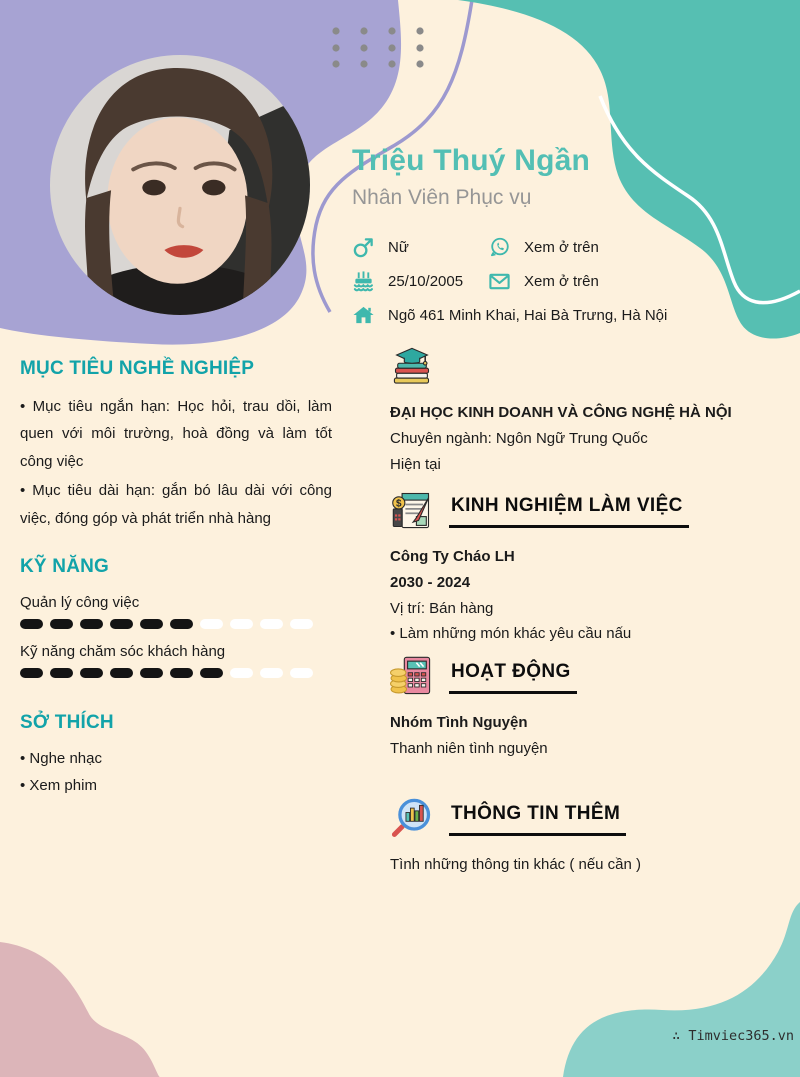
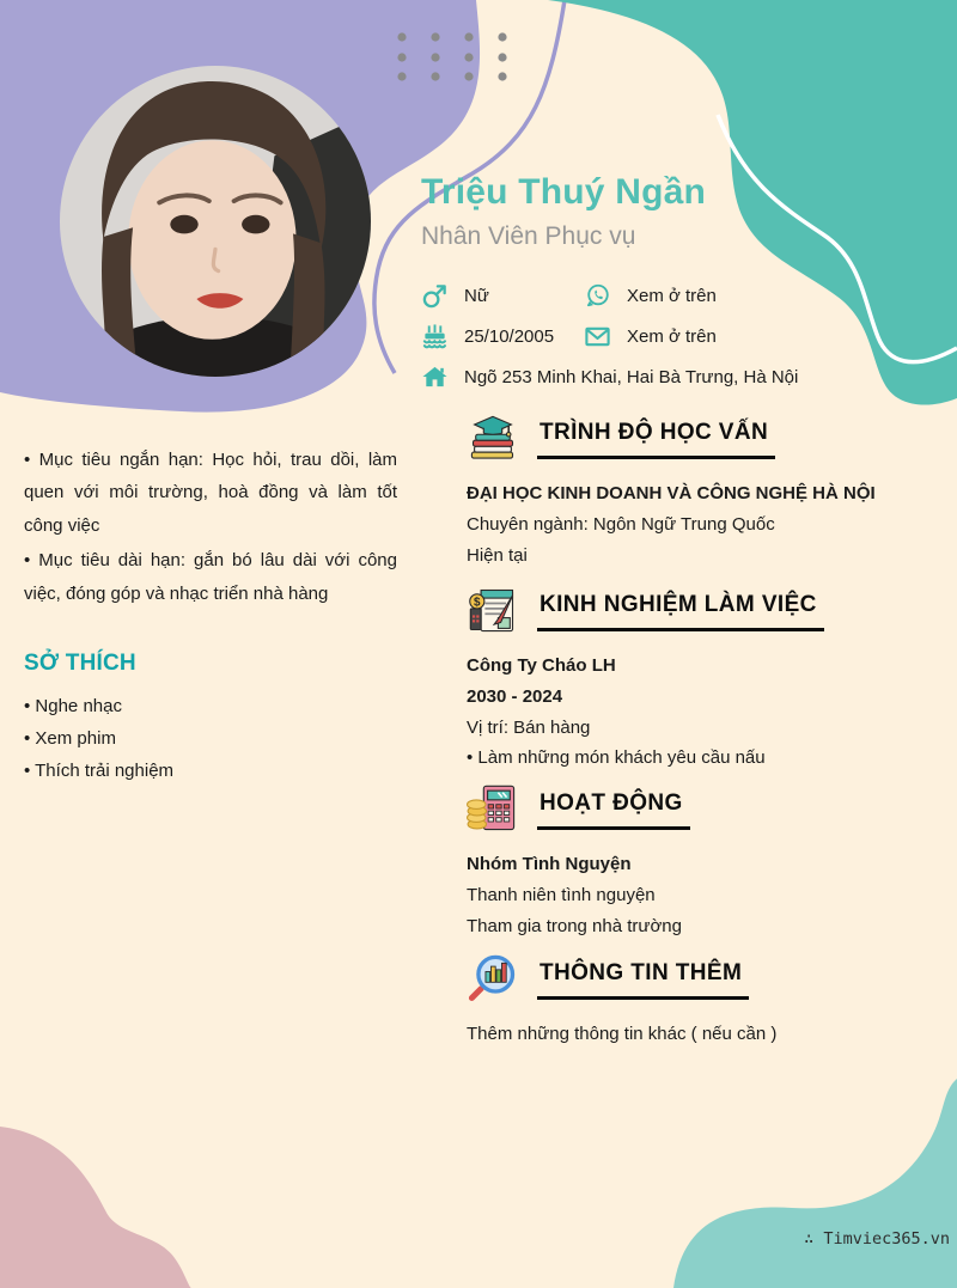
  Triệu Thuý Ngần
  Nhân Viên Phục vụ
  Nữ
  Xem ở trên
  25/10/2005
  Xem ở trên
- Ngõ 461 Minh Khai, Hai Bà Trưng, Hà Nội
+ Ngõ 253 Minh Khai, Hai Bà Trưng, Hà Nội
- MỤC TIÊU NGHỀ NGHIỆP
  • Mục tiêu ngắn hạn: Học hỏi, trau dồi, làm quen với môi trường, hoà đồng và làm tốt công việc
- • Mục tiêu dài hạn: gắn bó lâu dài với công việc, đóng góp và phát triển nhà hàng
+ • Mục tiêu dài hạn: gắn bó lâu dài với công việc, đóng góp và nhạc triển nhà hàng
- KỸ NĂNG
- Quản lý công việc
- Kỹ năng chăm sóc khách hàng
  SỞ THÍCH
  • Nghe nhạc
  • Xem phim
+ • Thích trải nghiệm
+ TRÌNH ĐỘ HỌC VẤN
  ĐẠI HỌC KINH DOANH VÀ CÔNG NGHỆ HÀ NỘI
  Chuyên ngành: Ngôn Ngữ Trung Quốc
  Hiện tại
  $
  KINH NGHIỆM LÀM VIỆC
  Công Ty Cháo LH
  2030 - 2024
  Vị trí: Bán hàng
- • Làm những món khác yêu cầu nấu
+ • Làm những món khách yêu cầu nấu
  HOẠT ĐỘNG
  Nhóm Tình Nguyện
  Thanh niên tình nguyện
+ Tham gia trong nhà trường
  THÔNG TIN THÊM
- Tình những thông tin khác ( nếu cần )
+ Thêm những thông tin khác ( nếu cần )
  ∴ Timviec365.vn
